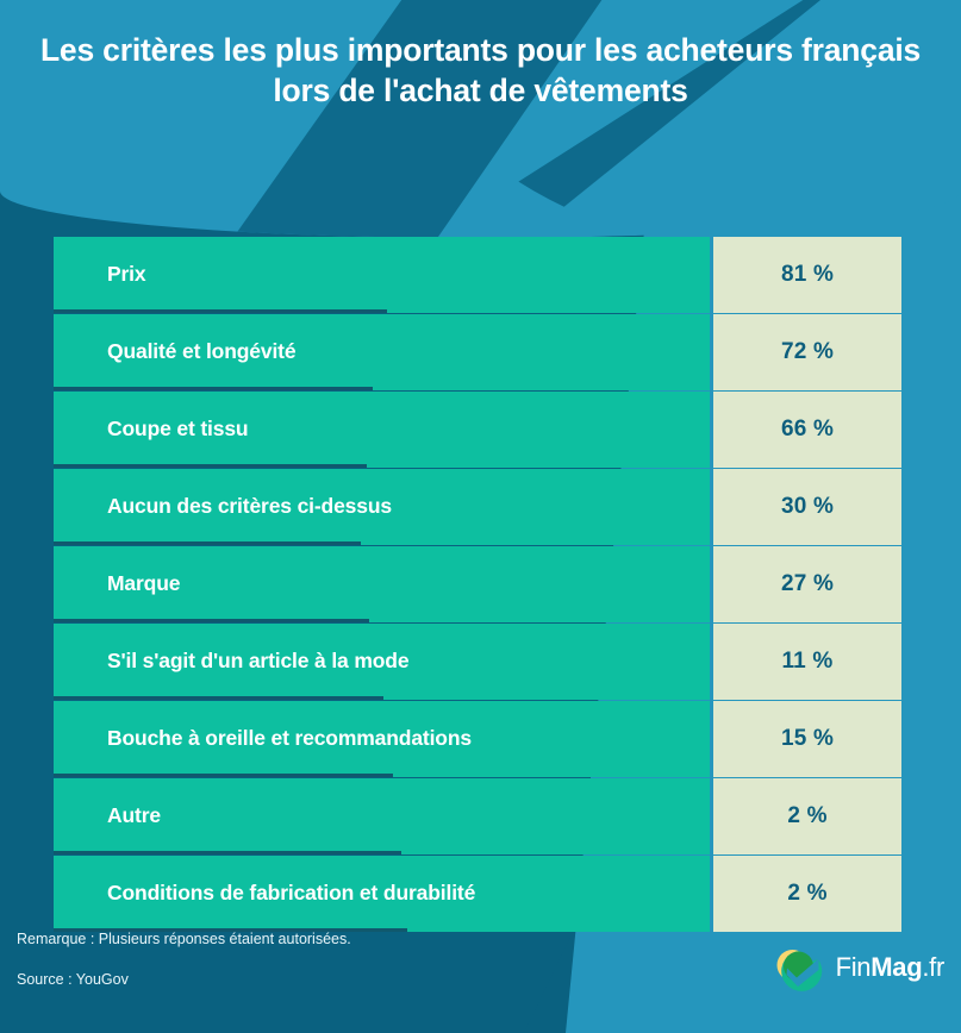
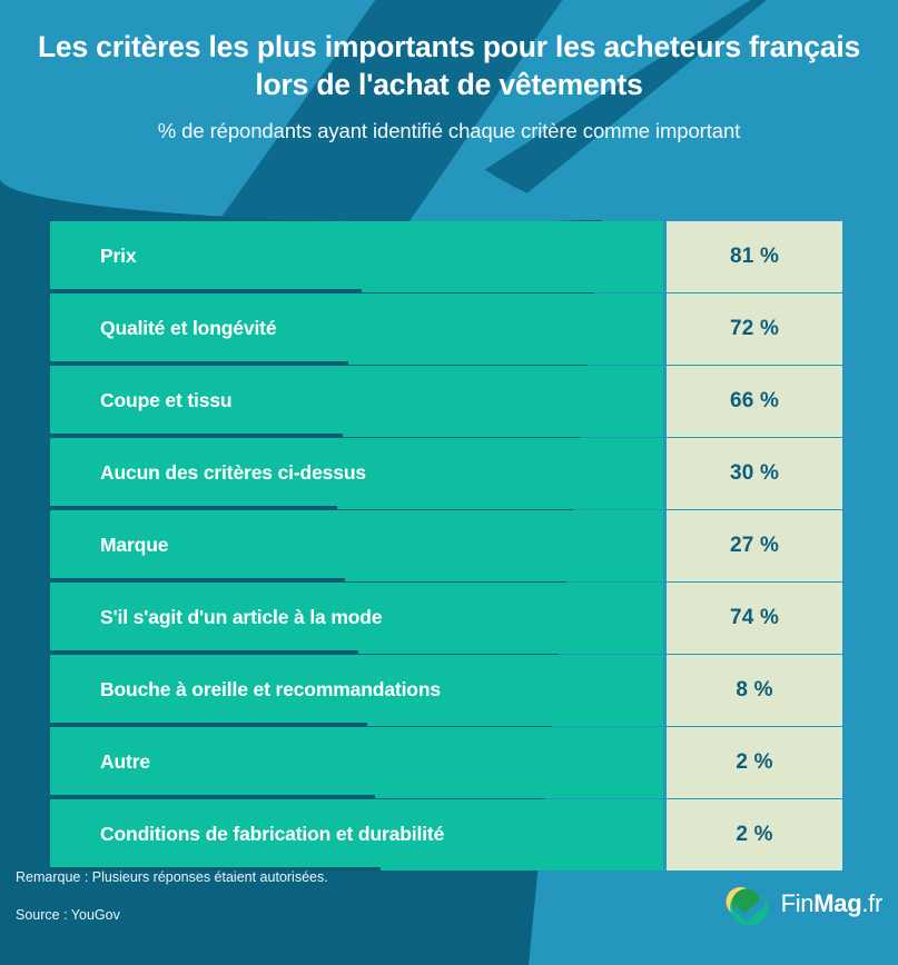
  Les critères les plus importants pour les acheteurs français lors de l'achat de vêtements
+ % de répondants ayant identifié chaque critère comme important
  Prix
  81 %
  Qualité et longévité
  72 %
  Coupe et tissu
  66 %
  Aucun des critères ci-dessus
  30 %
  Marque
  27 %
  S'il s'agit d'un article à la mode
- 11 %
+ 74 %
  Bouche à oreille et recommandations
- 15 %
+ 8 %
  Autre
  2 %
  Conditions de fabrication et durabilité
  2 %
  Remarque : Plusieurs réponses étaient autorisées.
  Source : YouGov
  FinMag.fr
